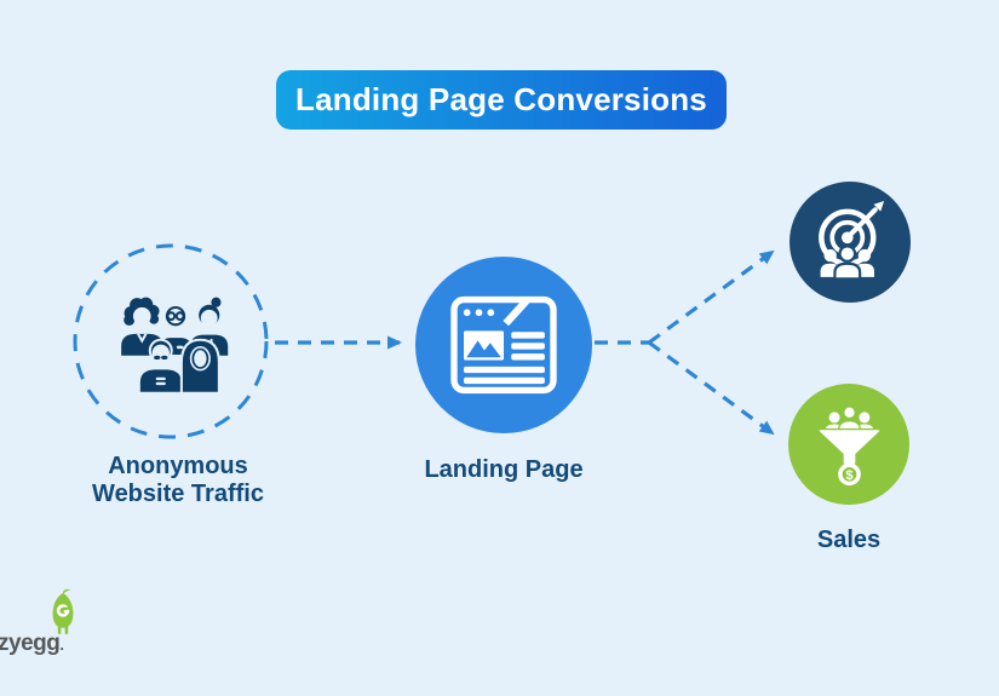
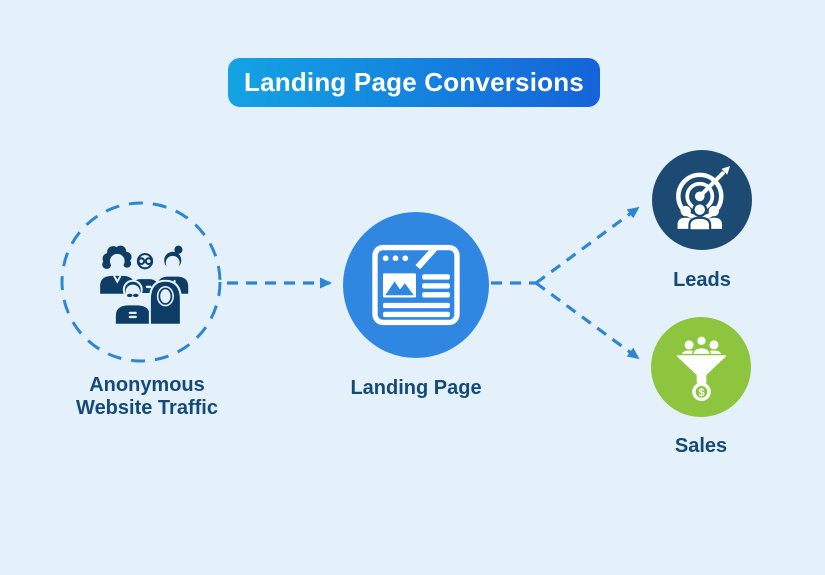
  Landing Page Conversions
  Anonymous
  Website Traffic
  Landing Page
+ Leads
  $
  Sales
- zyegg.
